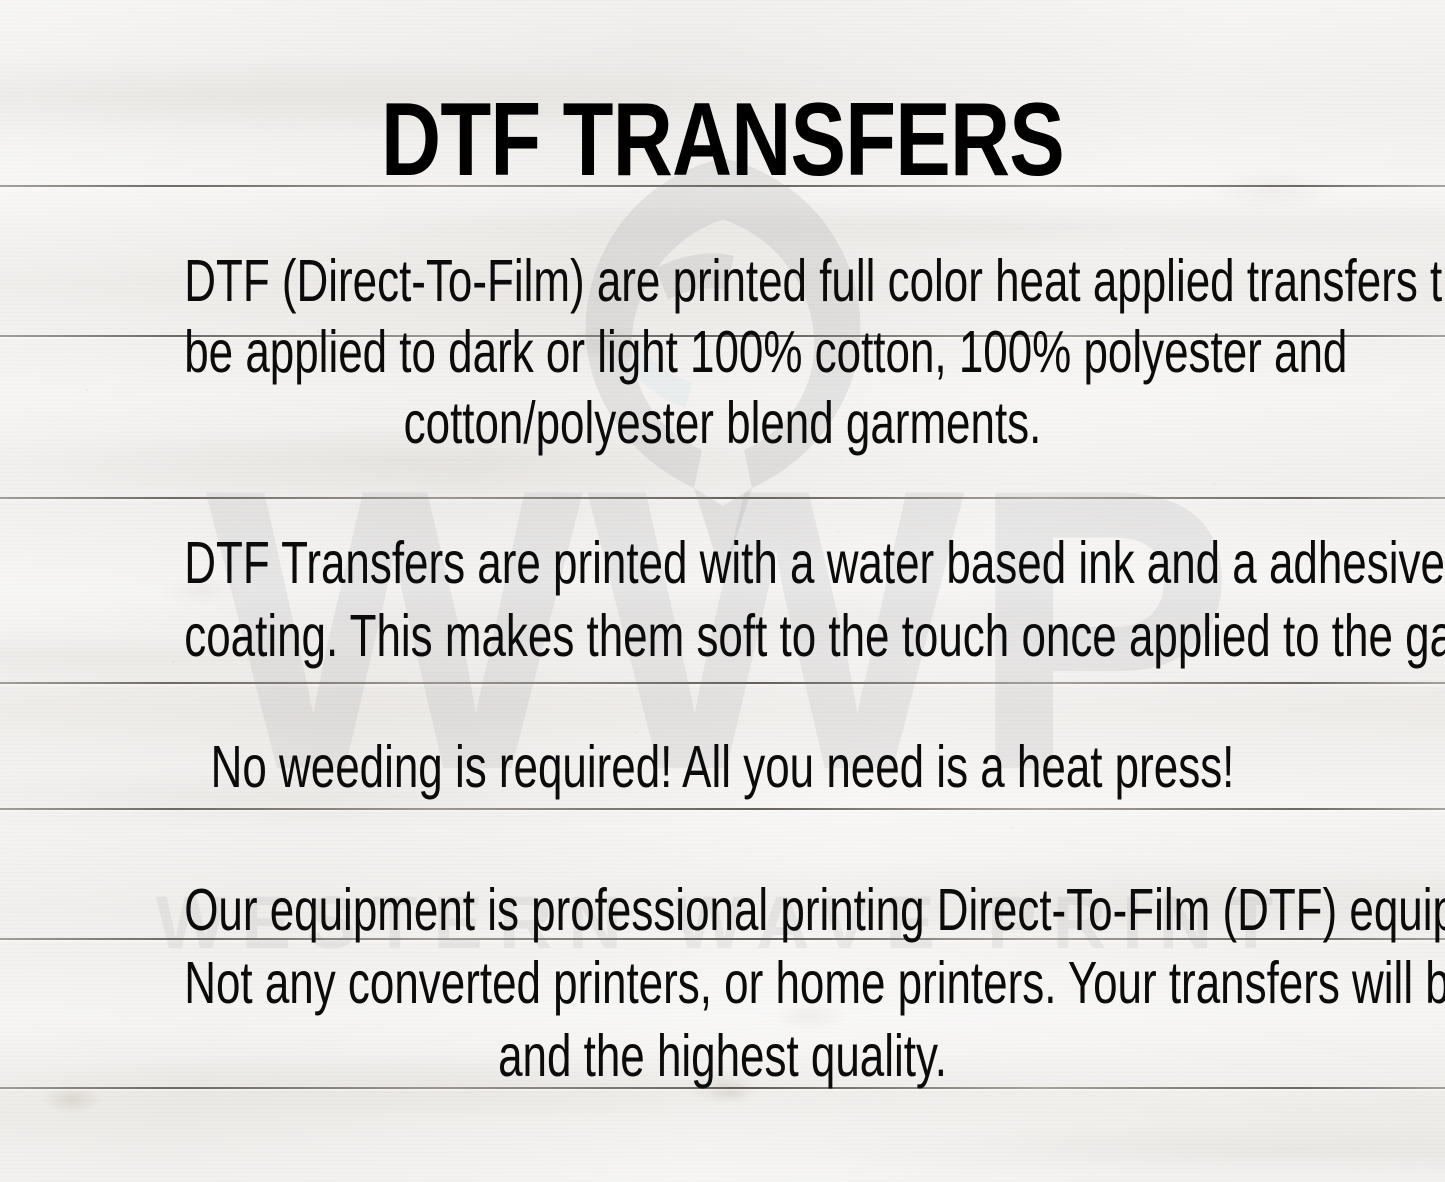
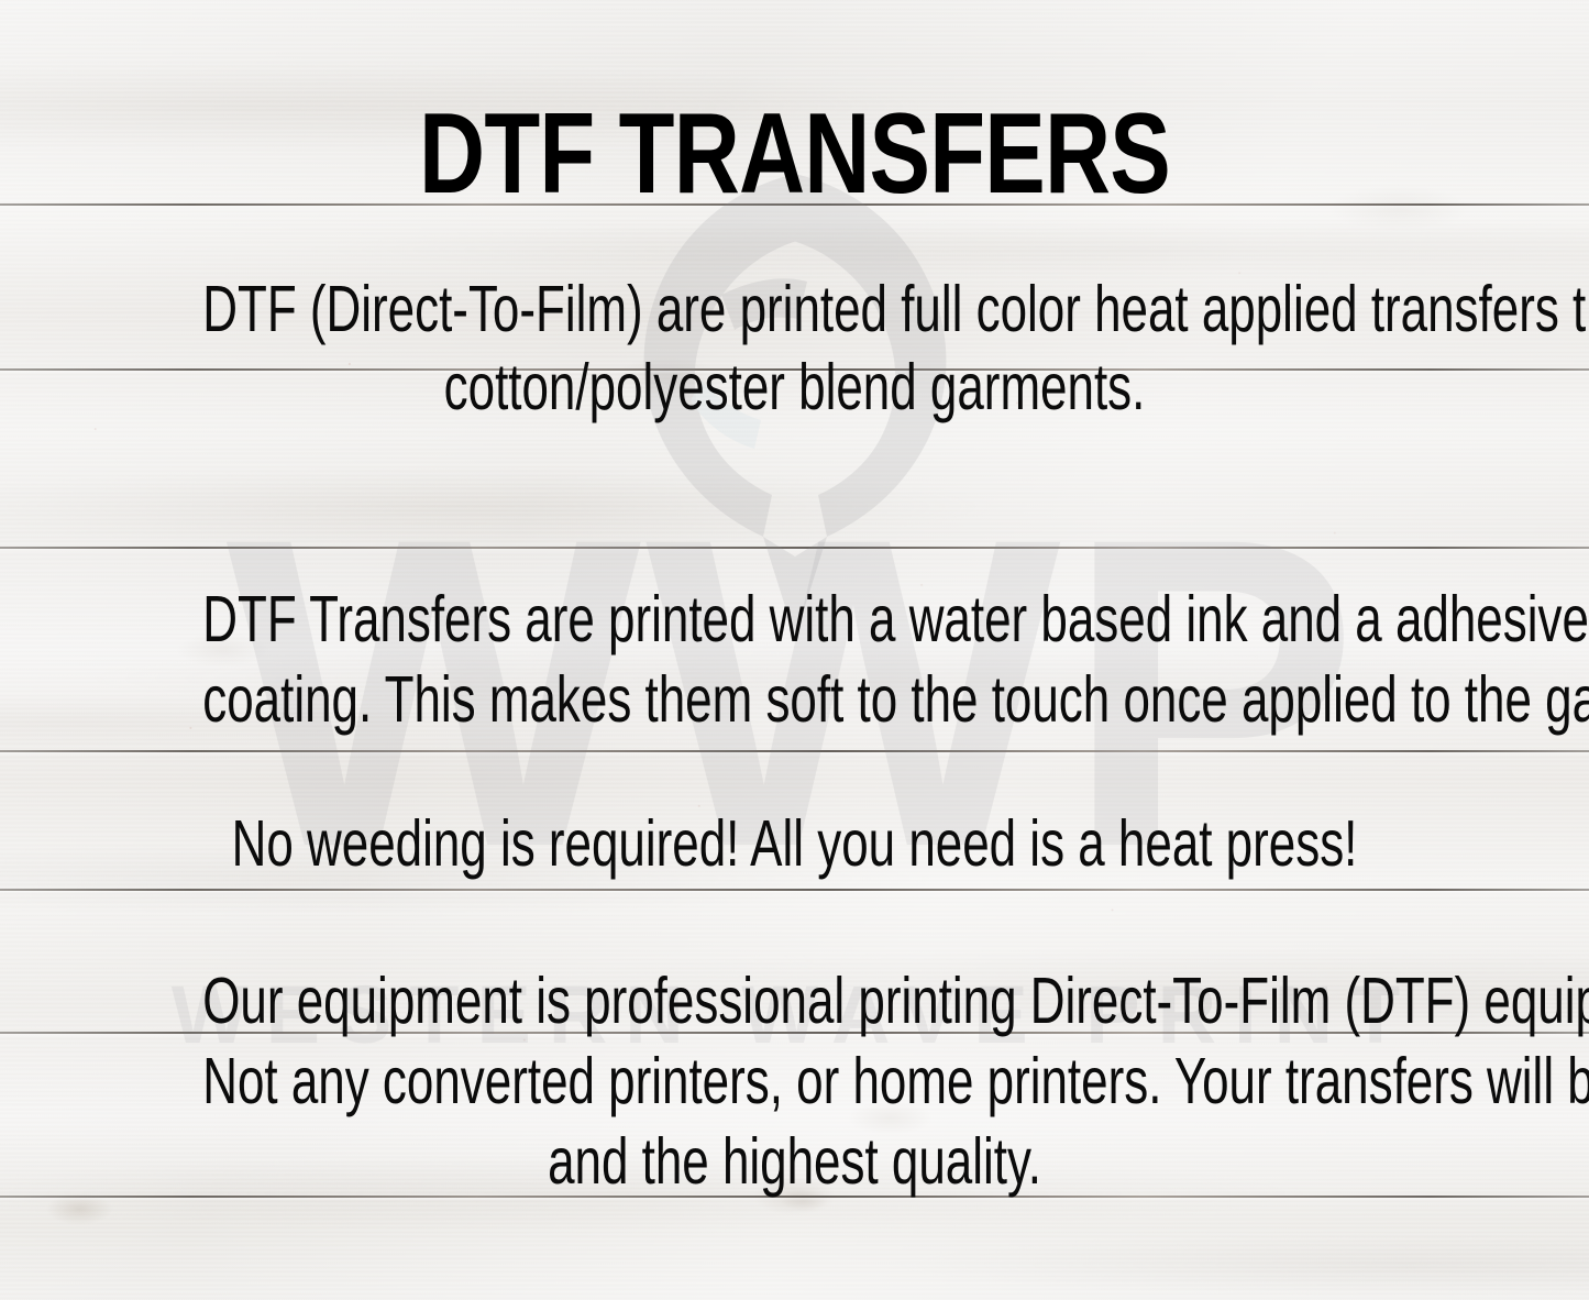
  WWP
  WESTERN WAVE PRINT
  DTF TRANSFERS
  DTF (Direct-To-Film) are printed full color heat applied transfers t
- be applied to dark or light 100% cotton, 100% polyester and
  cotton/polyester blend garments.
  DTF Transfers are printed with a water based ink and a adhesive
  coating. This makes them soft to the touch once applied to the ga
  No weeding is required! All you need is a heat press!
  Our equipment is professional printing Direct-To-Film (DTF) equi
  Not any converted printers, or home printers. Your transfers will b
  and the highest quality.
